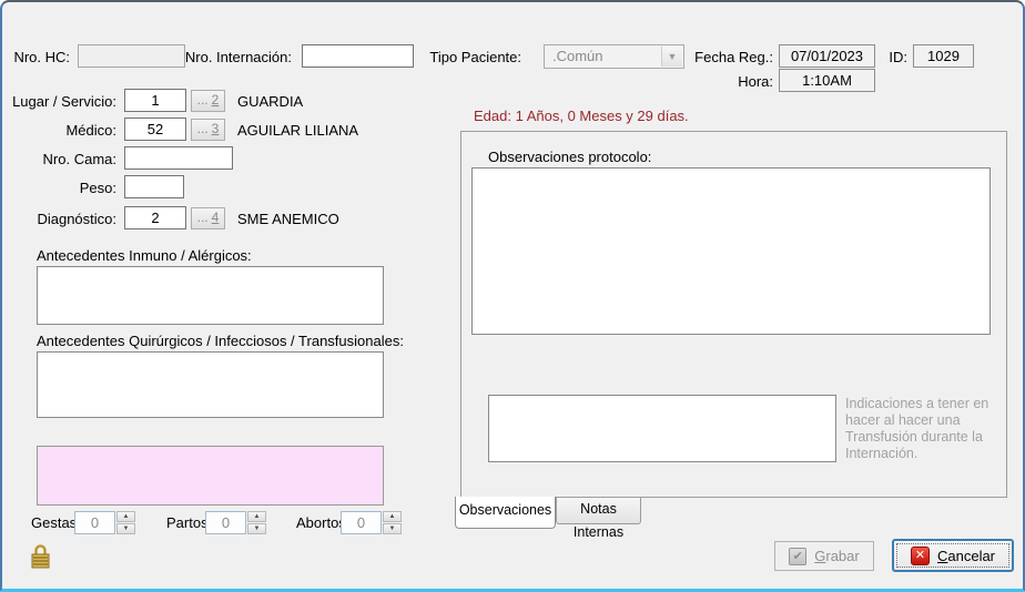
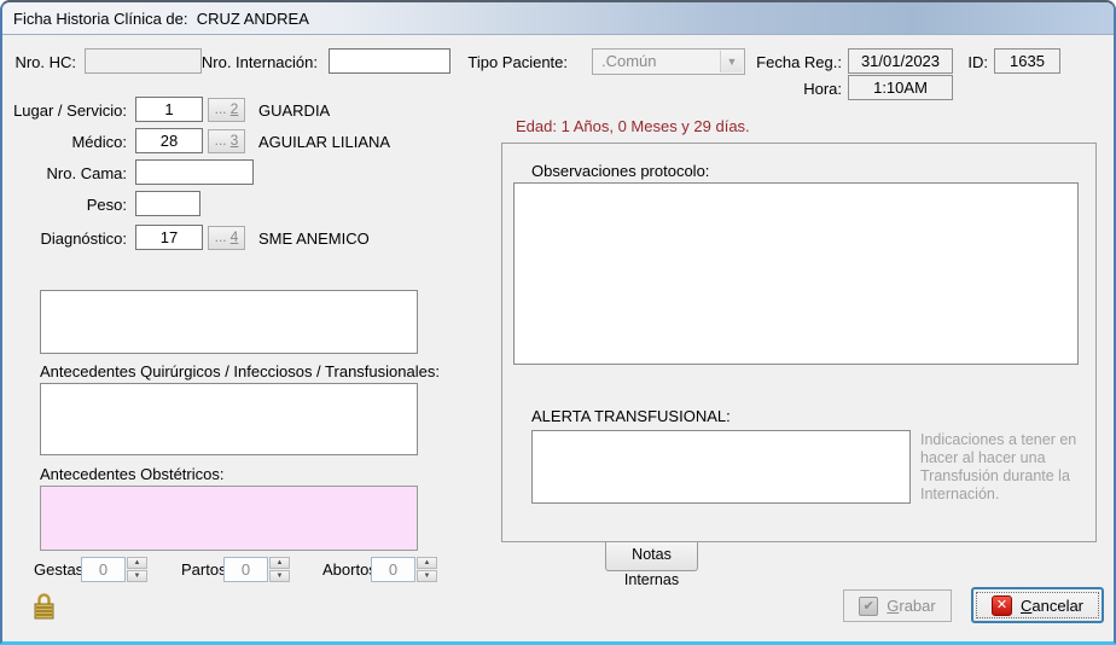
+ Ficha Historia Clínica de: CRUZ ANDREA
  Nro. HC:
  Nro. Internación:
  Tipo Paciente:
  .Común
  ▼
  Fecha Reg.:
- 07/01/2023
+ 31/01/2023
  ID:
- 1029
+ 1635
  Hora:
  1:10AM
  Lugar / Servicio:
  1
  ... 2
  GUARDIA
  Médico:
- 52
+ 28
  ... 3
  AGUILAR LILIANA
  Nro. Cama:
  Peso:
  Diagnóstico:
- 2
+ 17
  ... 4
  SME ANEMICO
- Antecedentes Inmuno / Alérgicos:
  Antecedentes Quirúrgicos / Infecciosos / Transfusionales:
+ Antecedentes Obstétricos:
  Gestas
  0
  Parto
  0
  Aborto
  0
  Edad: 1 Años, 0 Meses y 29 días.
  Observaciones protocolo:
+ ALERTA TRANSFUSIONAL:
  Indicaciones a tener en hacer al hacer una Transfusión durante la Internación.
- Observaciones
  Notas Internas
  ✔
  Grabar
  ✕
  Cancelar
